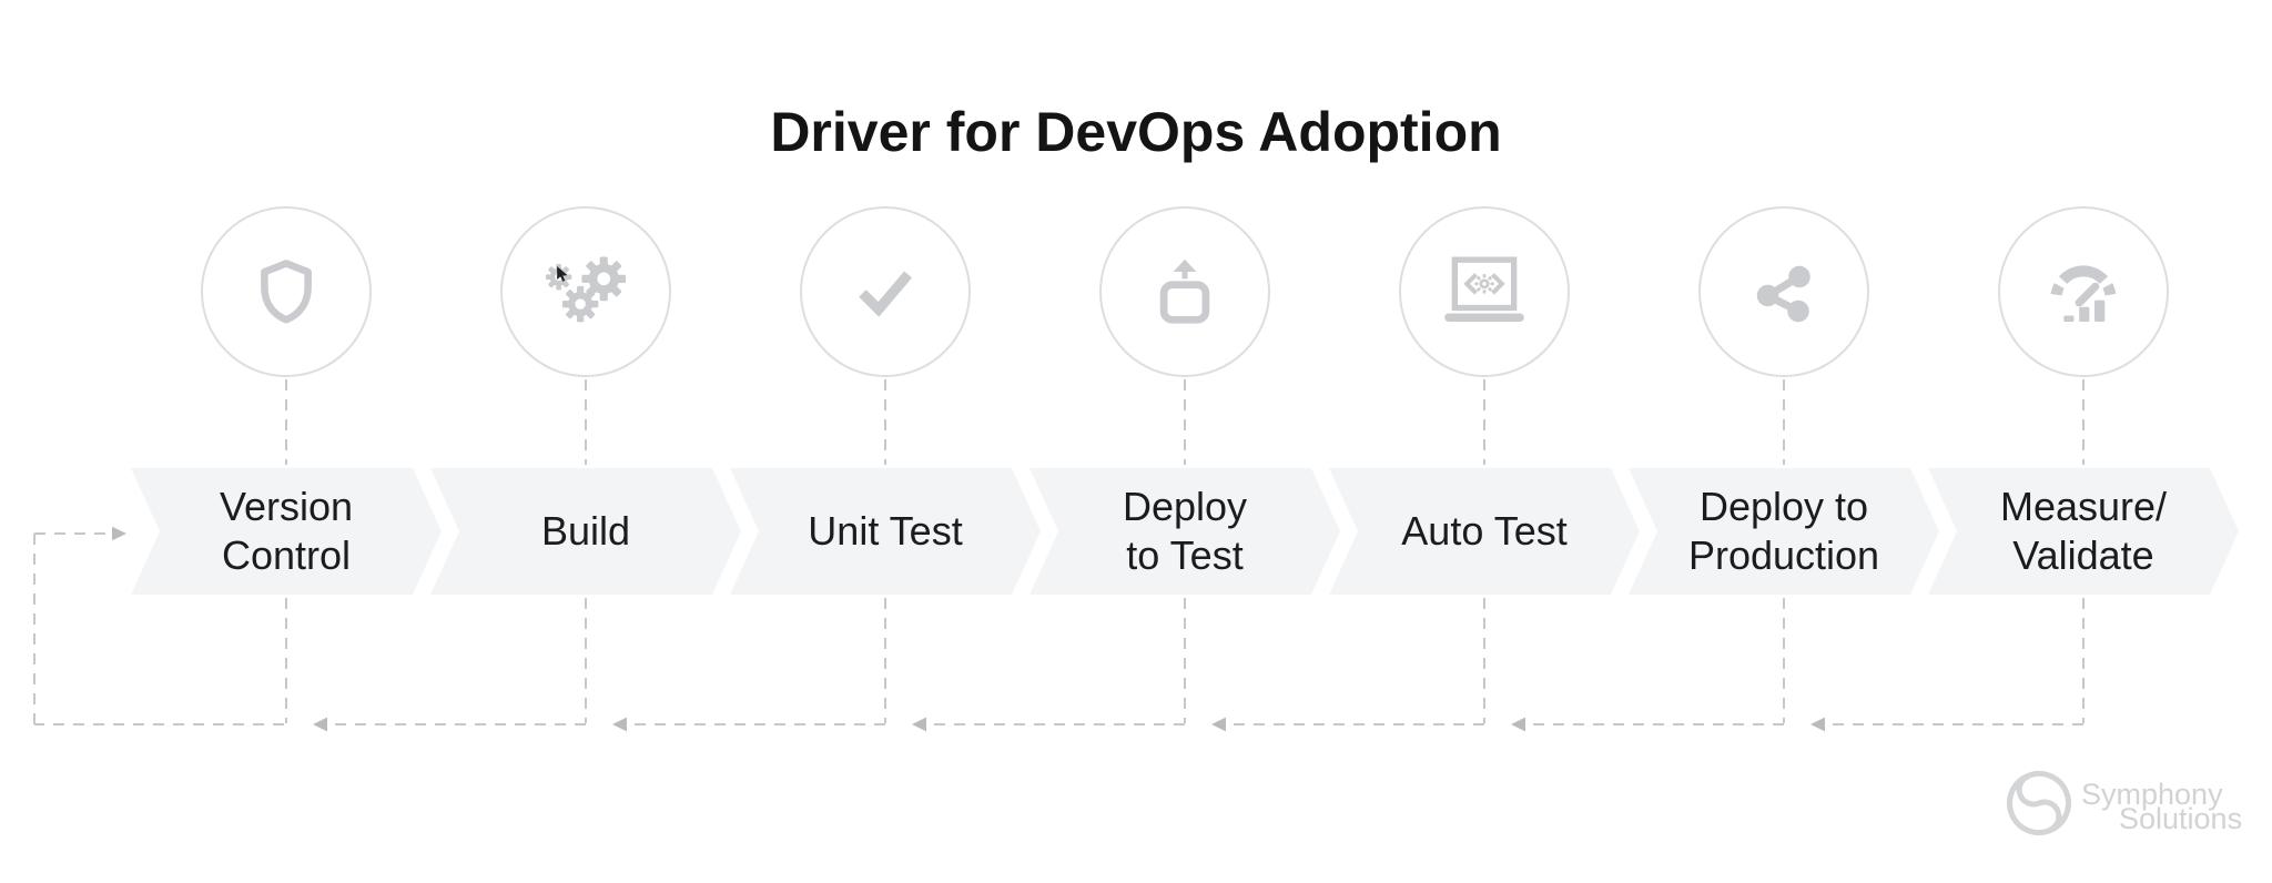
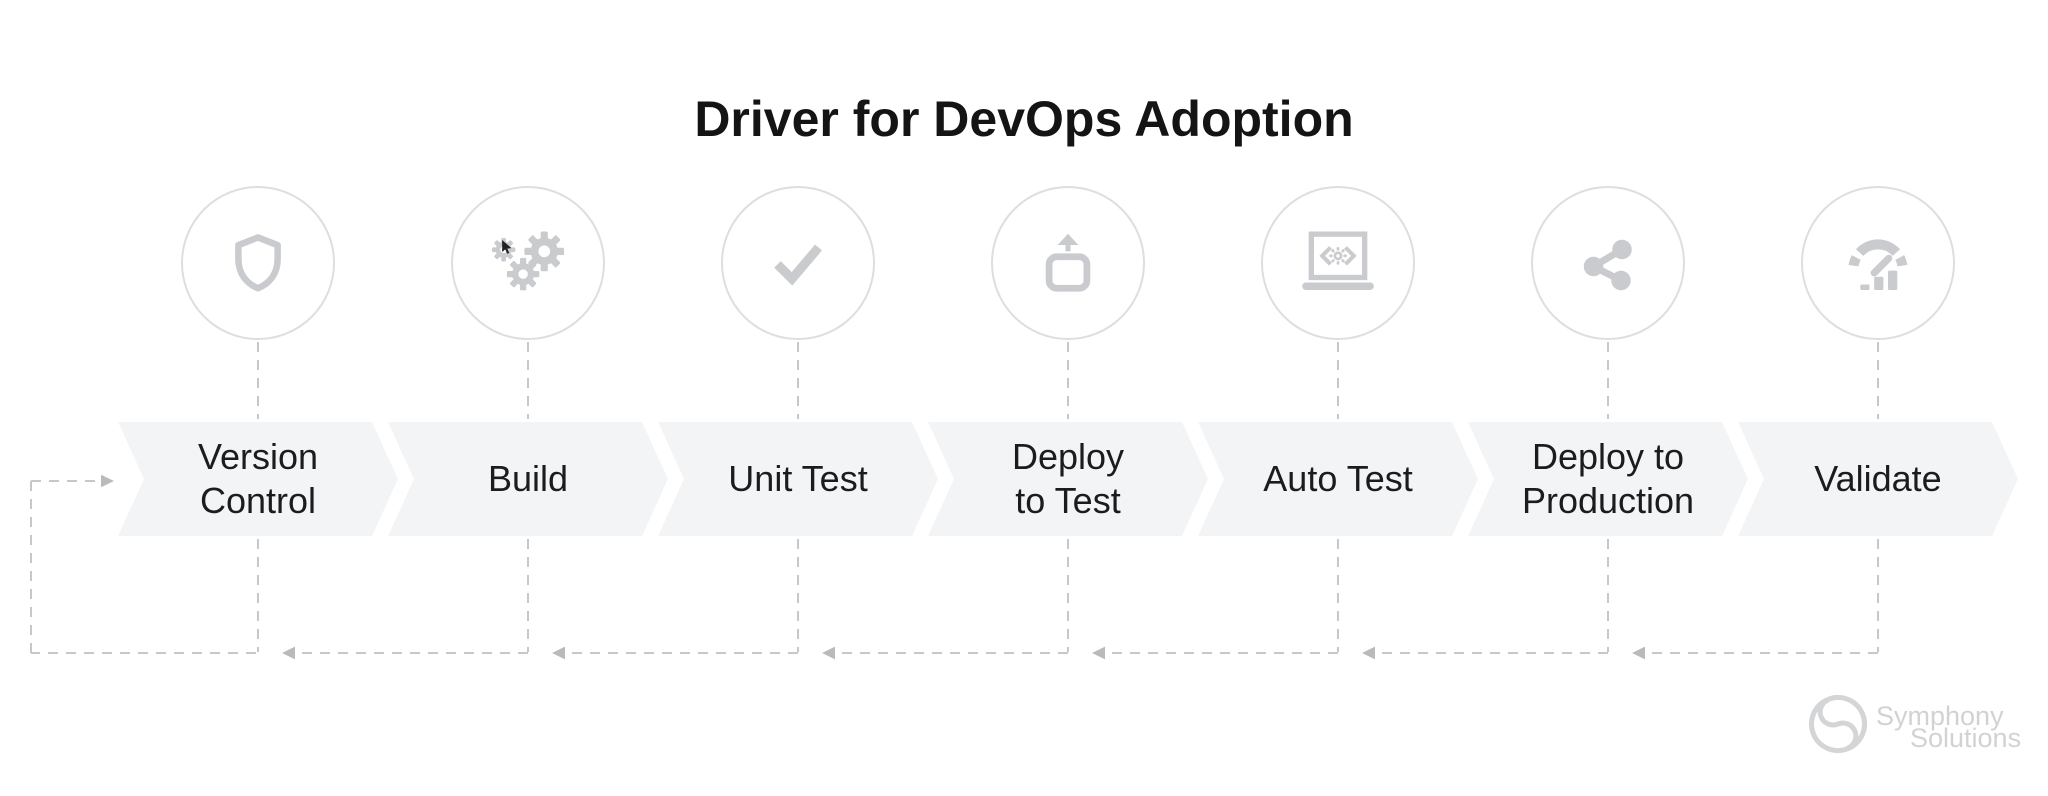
  Driver for DevOps Adoption
  Version
  Control
  Build
  Unit Test
  Deploy
  to Test
  Auto Test
  Deploy to
  Production
- Measure/
  Validate
  Symphony
  Solutions
